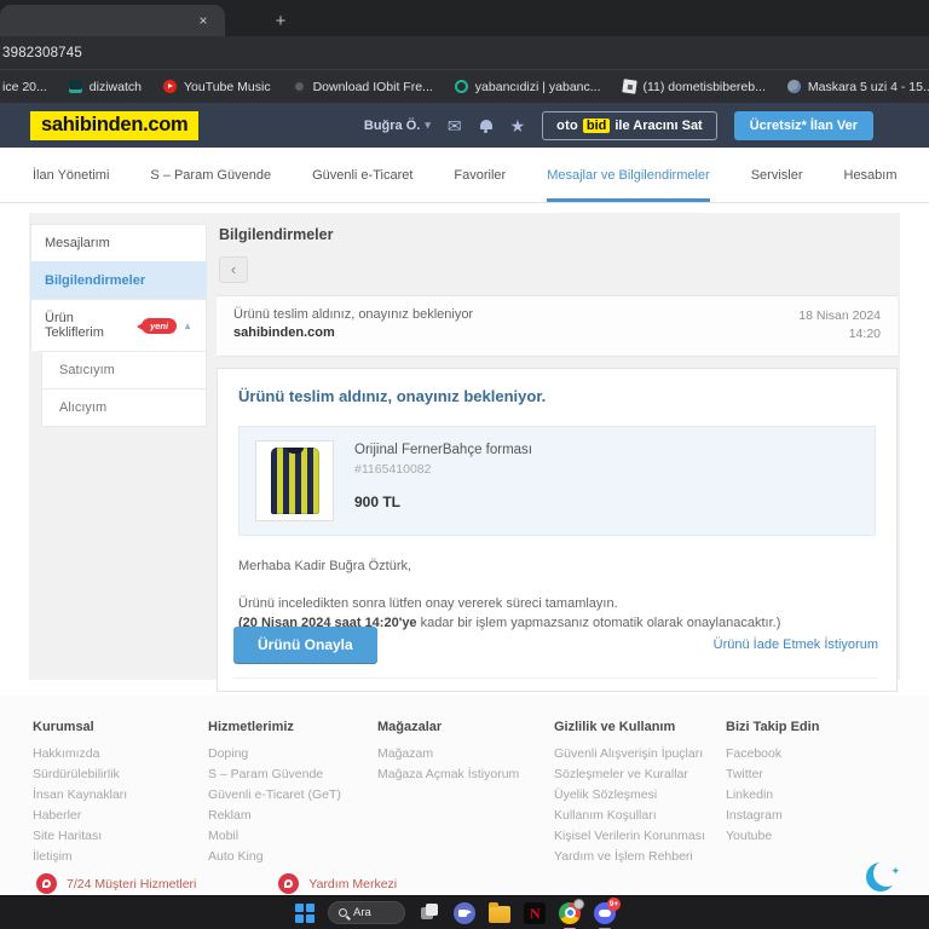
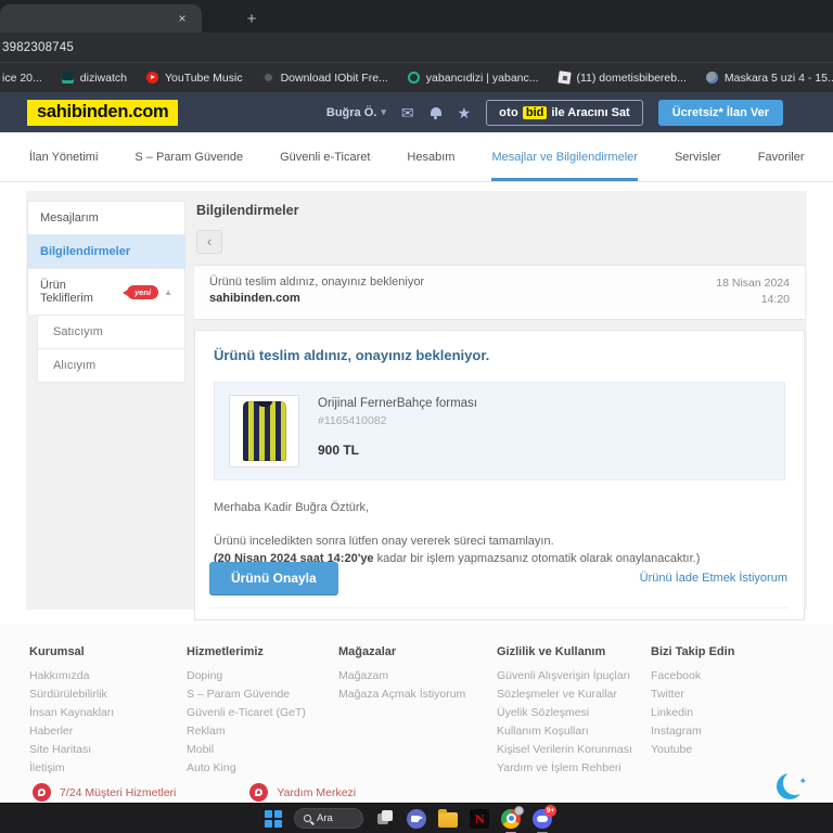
  ×
  +
  3982308745
  ice 20...
  diziwatch
  YouTube Music
  Download IObit Fre...
  yabancıdizi | yabanc...
  (11) dometisbibereb...
  Maskara 5 uzi 4 - 15..
  sahibinden.com
  Buğra Ö.
  ▾
  ✉
  ★
  oto
  bid
  ile Aracını Sat
  Ücretsiz* İlan Ver
  İlan Yönetimi
  S – Param Güvende
  Güvenli e-Ticaret
- Favoriler
+ Hesabım
  Mesajlar ve Bilgilendirmeler
  Servisler
- Hesabım
+ Favoriler
  Mesajlarım
  Bilgilendirmeler
  Ürün Tekliflerim
  yeni
  ▲
  Satıcıyım
  Alıcıyım
  Bilgilendirmeler
  ‹
  Ürünü teslim aldınız, onayınız bekleniyor
  sahibinden.com
  18 Nisan 2024
  14:20
  Ürünü teslim aldınız, onayınız bekleniyor.
  Orijinal FernerBahçe forması
  #1165410082
  900 TL
  Merhaba Kadir Buğra Öztürk,
  Ürünü inceledikten sonra lütfen onay vererek süreci tamamlayın.
  (20 Nisan 2024 saat 14:20'ye kadar bir işlem yapmazsanız otomatik olarak onaylanacaktır.)
  Ürünü Onayla
  Ürünü İade Etmek İstiyorum
  Kurumsal
  Hakkımızda
  Sürdürülebilirlik
  İnsan Kaynakları
  Haberler
  Site Haritası
  İletişim
  Hizmetlerimiz
  Doping
  S – Param Güvende
  Güvenli e-Ticaret (GeT)
  Reklam
  Mobil
  Auto King
  Mağazalar
  Mağazam
  Mağaza Açmak İstiyorum
  Gizlilik ve Kullanım
  Güvenli Alışverişin İpuçları
  Sözleşmeler ve Kurallar
  Üyelik Sözleşmesi
  Kullanım Koşulları
  Kişisel Verilerin Korunması
  Yardım ve İşlem Rehberi
  Bizi Takip Edin
  Facebook
  Twitter
  Linkedin
  Instagram
  Youtube
  7/24 Müşteri Hizmetleri
  Yardım Merkezi
  ✦
  Ara
